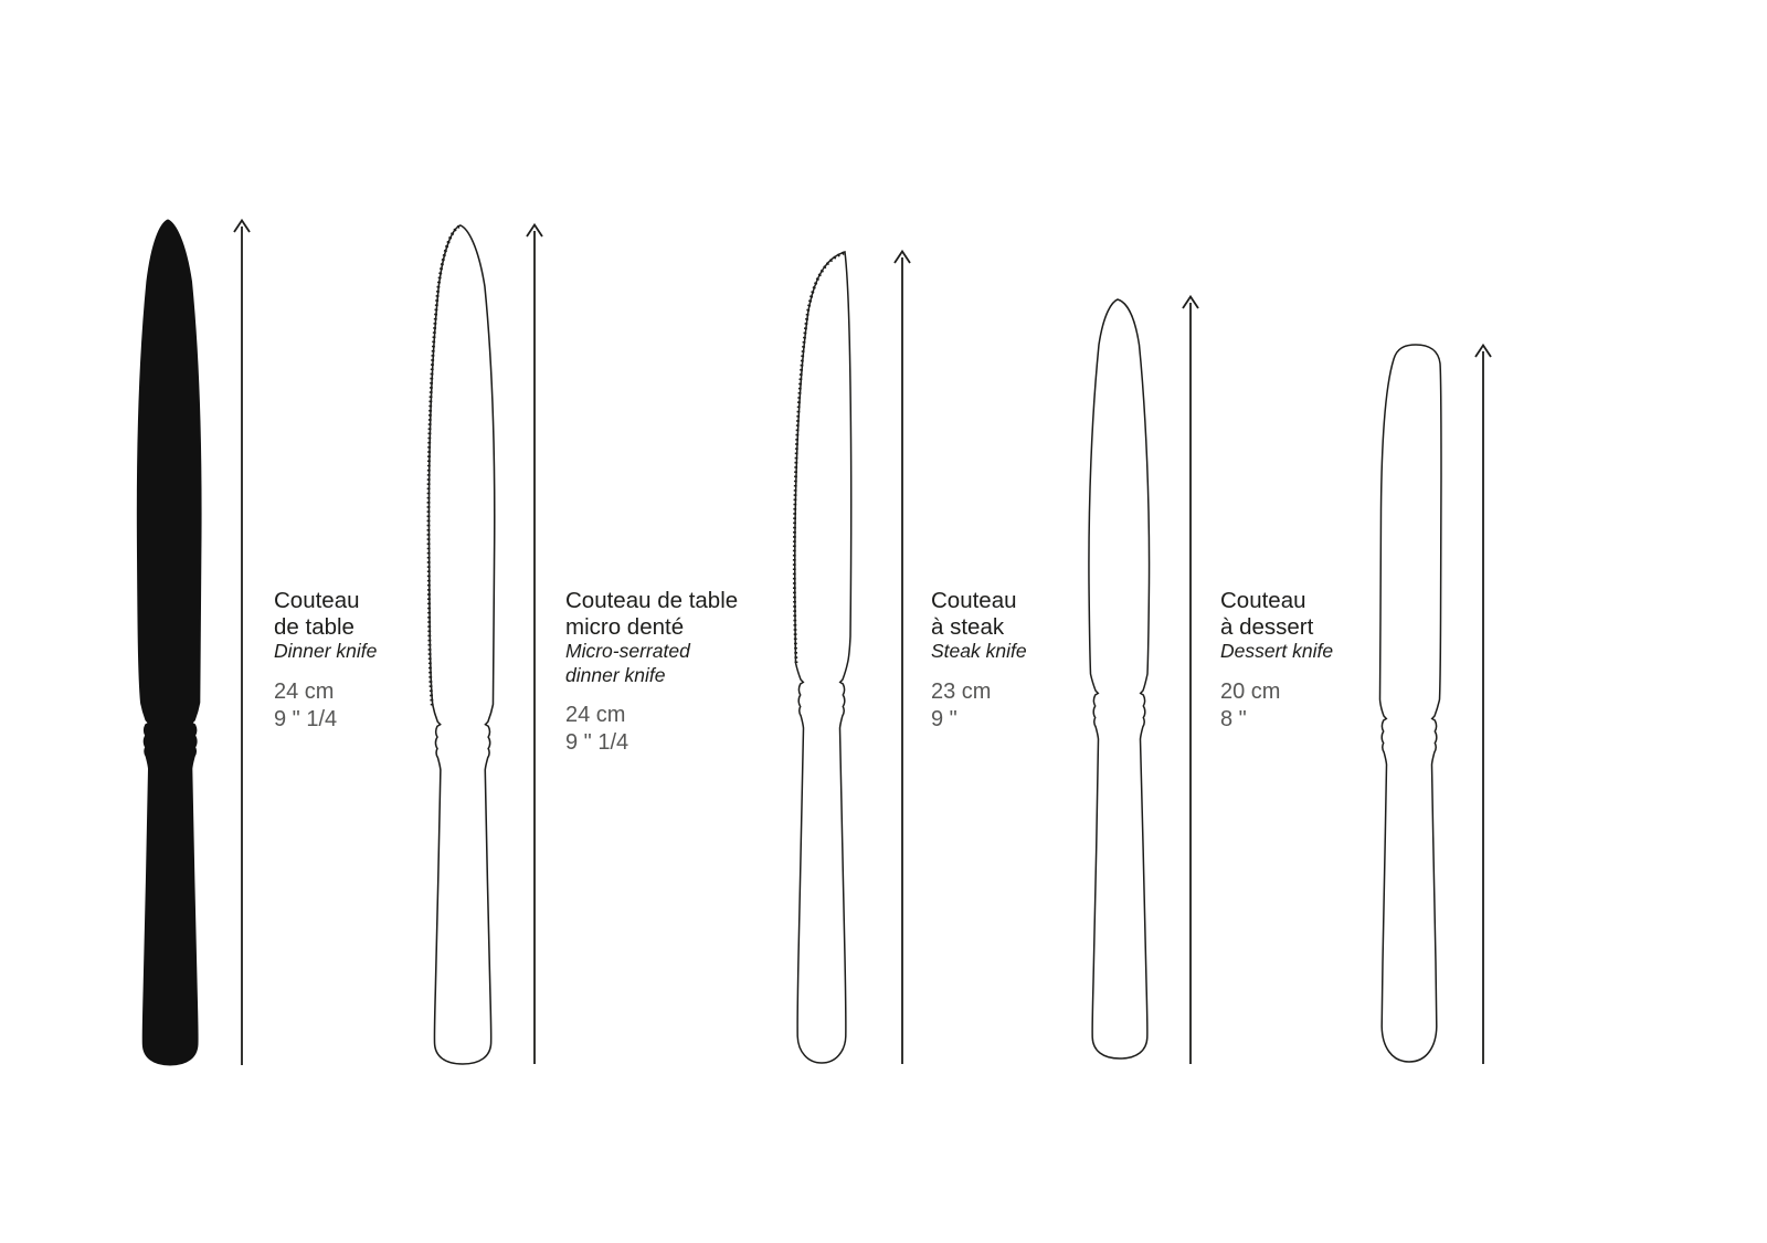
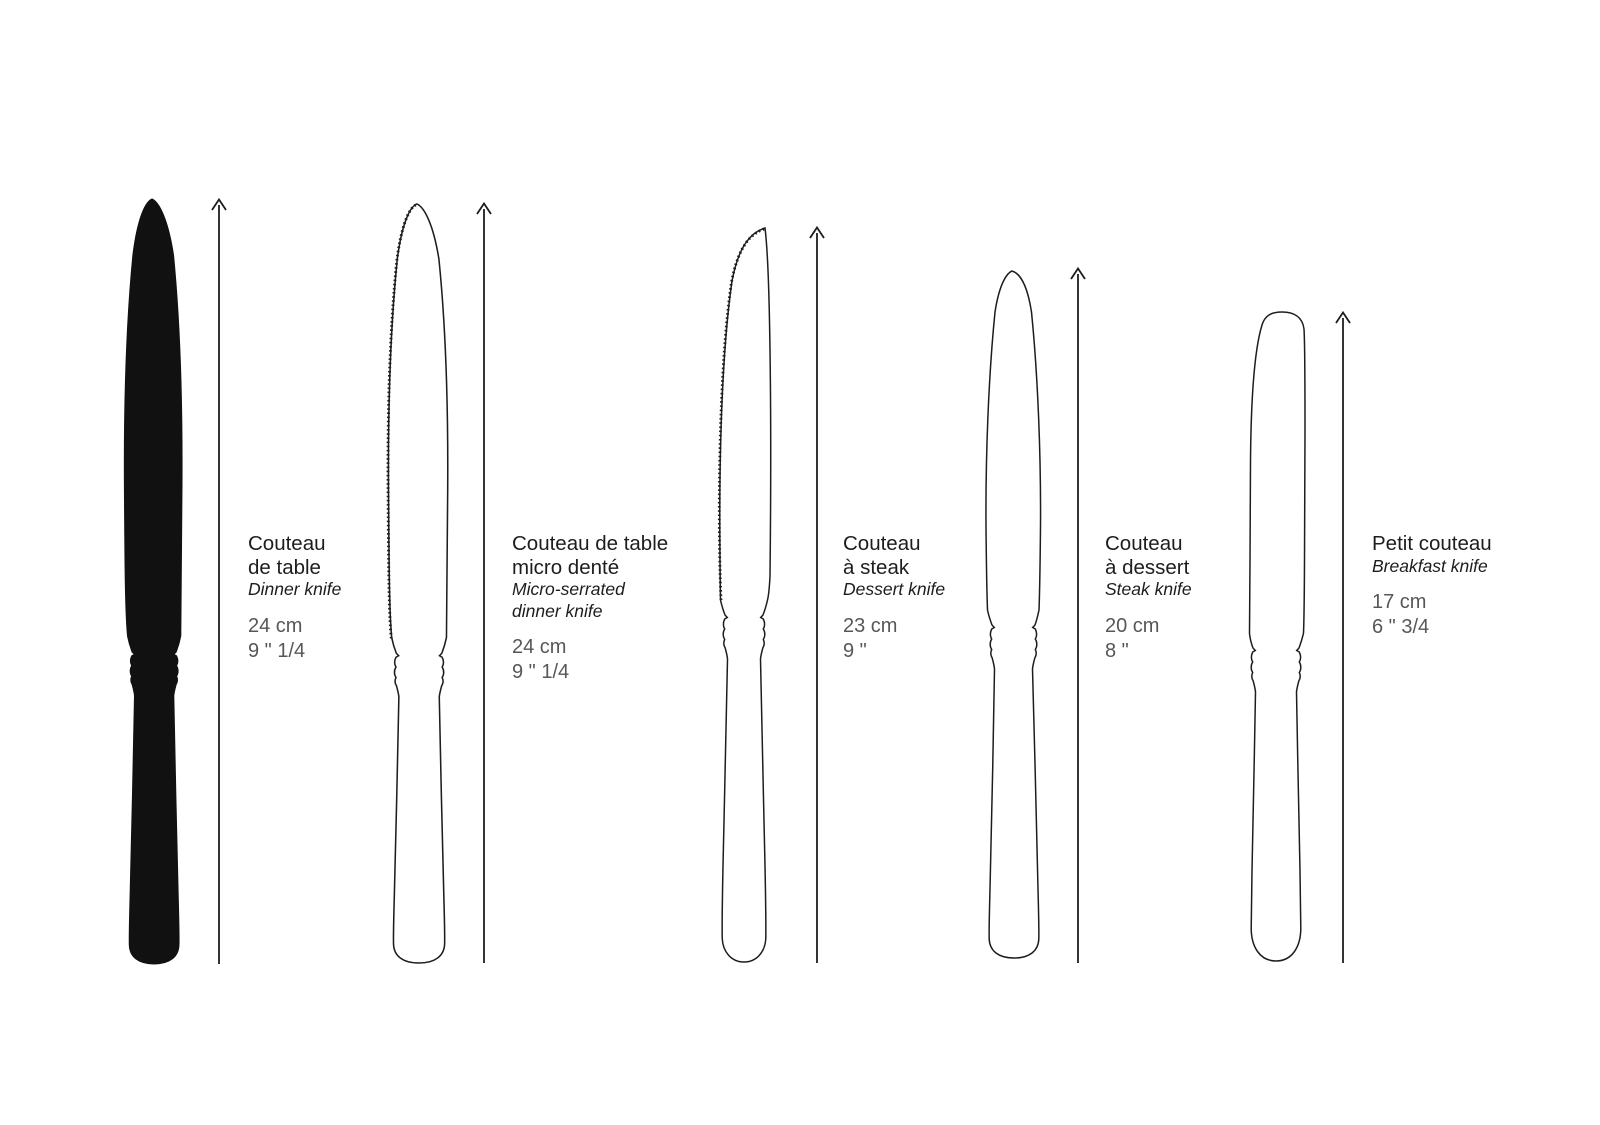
  Couteau
  de table
  Dinner knife
  24 cm
  9 " 1/4
  Couteau de table
  micro denté
  Micro-serrated
  dinner knife
  24 cm
  9 " 1/4
  Couteau
  à steak
- Steak knife
+ Dessert knife
  23 cm
  9 "
  Couteau
  à dessert
- Dessert knife
+ Steak knife
  20 cm
  8 "
+ Petit couteau
+ Breakfast knife
+ 17 cm
+ 6 " 3/4
